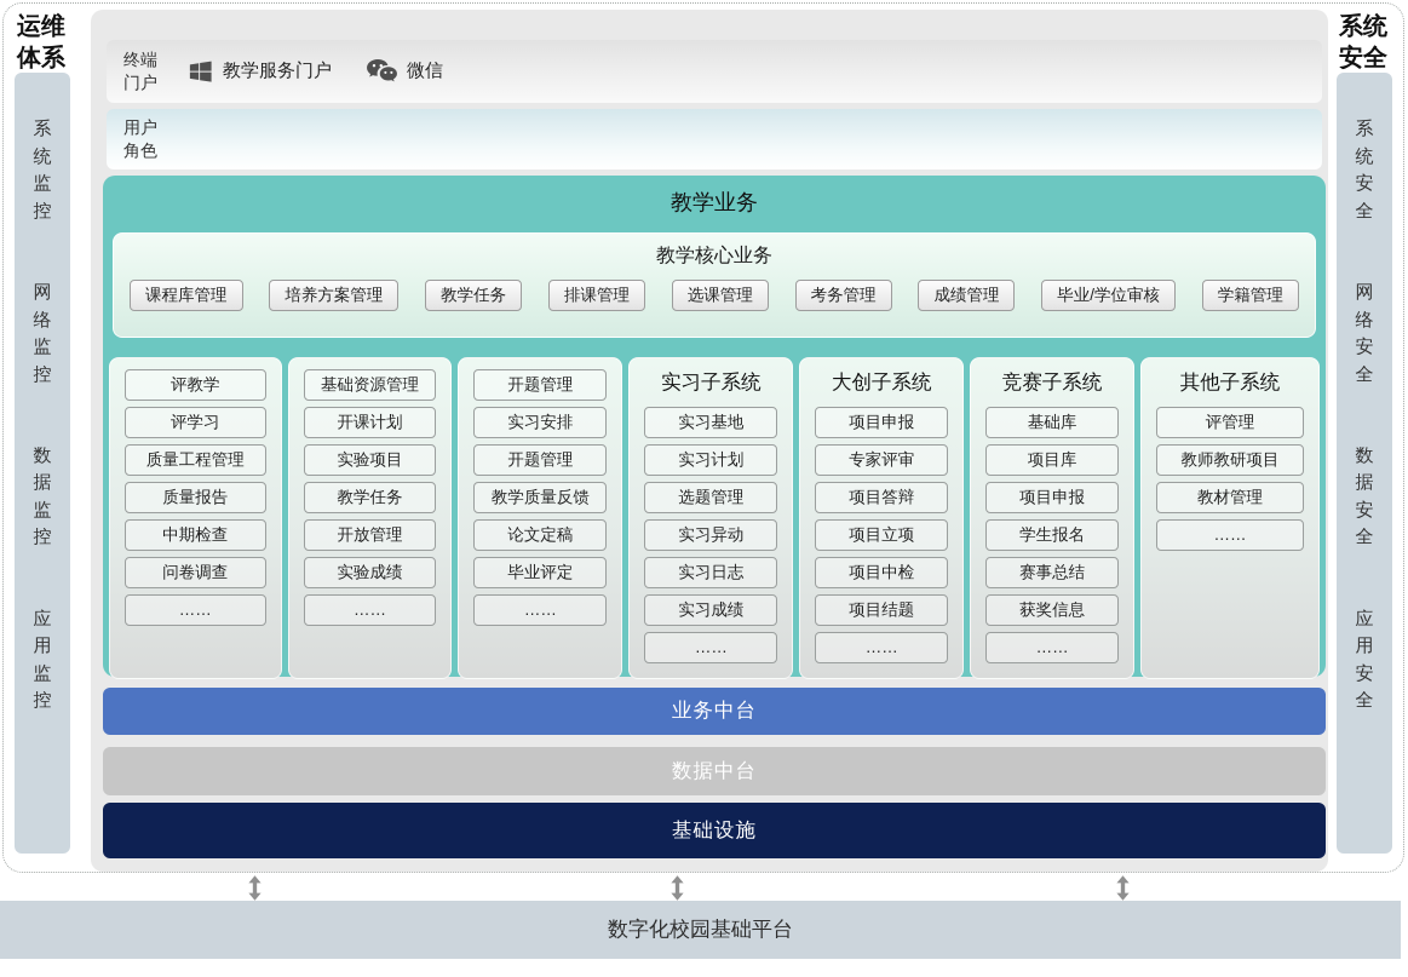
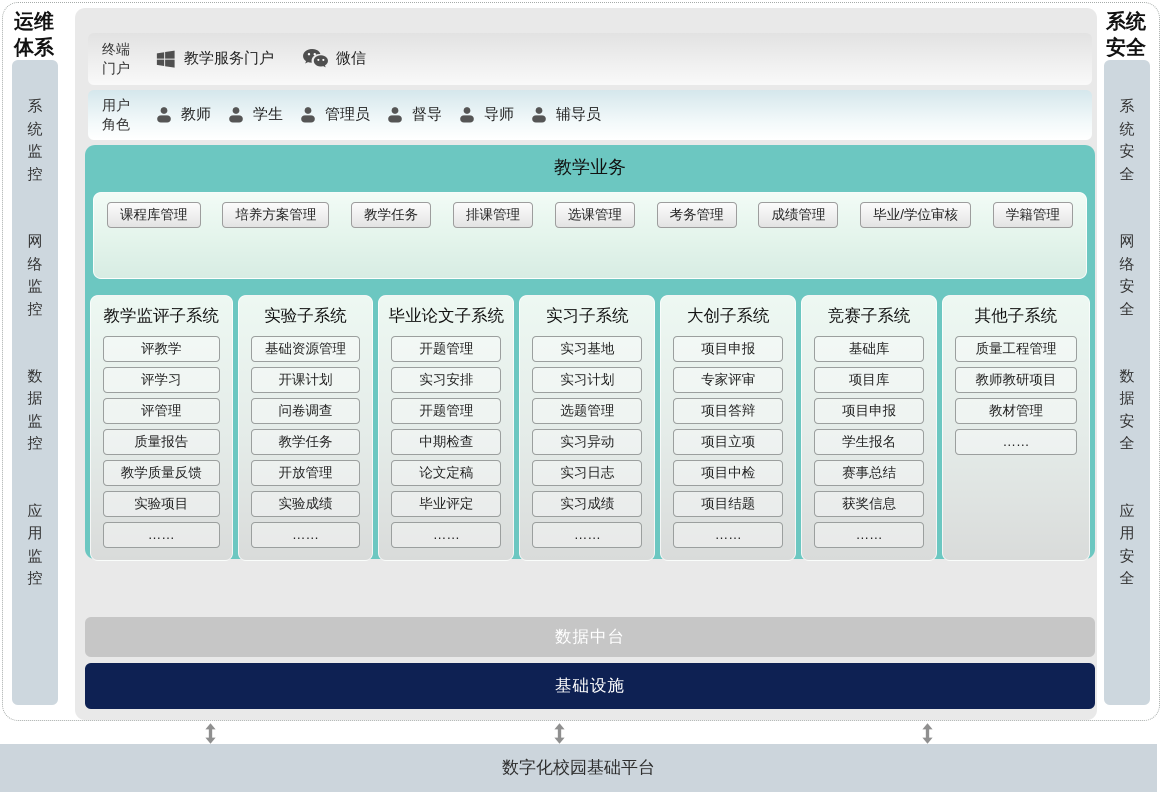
  运维体系
  系统监控
  网络监控
  数据监控
  应用监控
  系统安全
  系统安全
  网络安全
  数据安全
  应用安全
  终端门户
  教学服务门户
  微信
  用户角色
+ 教师
+ 学生
+ 管理员
+ 督导
+ 导师
+ 辅导员
  教学业务
- 教学核心业务
  课程库管理
  培养方案管理
  教学任务
  排课管理
  选课管理
  考务管理
  成绩管理
  毕业/学位审核
  学籍管理
+ 教学监评子系统
  评教学
  评学习
- 质量工程管理
+ 评管理
  质量报告
- 中期检查
+ 教学质量反馈
- 问卷调查
+ 实验项目
  ……
+ 实验子系统
  基础资源管理
  开课计划
- 实验项目
+ 问卷调查
  教学任务
  开放管理
  实验成绩
  ……
+ 毕业论文子系统
  开题管理
  实习安排
  开题管理
- 教学质量反馈
+ 中期检查
  论文定稿
  毕业评定
  ……
  实习子系统
  实习基地
  实习计划
  选题管理
  实习异动
  实习日志
  实习成绩
  ……
  大创子系统
  项目申报
  专家评审
  项目答辩
  项目立项
  项目中检
  项目结题
  ……
  竞赛子系统
  基础库
  项目库
  项目申报
  学生报名
  赛事总结
  获奖信息
  ……
  其他子系统
- 评管理
+ 质量工程管理
  教师教研项目
  教材管理
  ……
- 业务中台
  数据中台
  基础设施
  数字化校园基础平台
